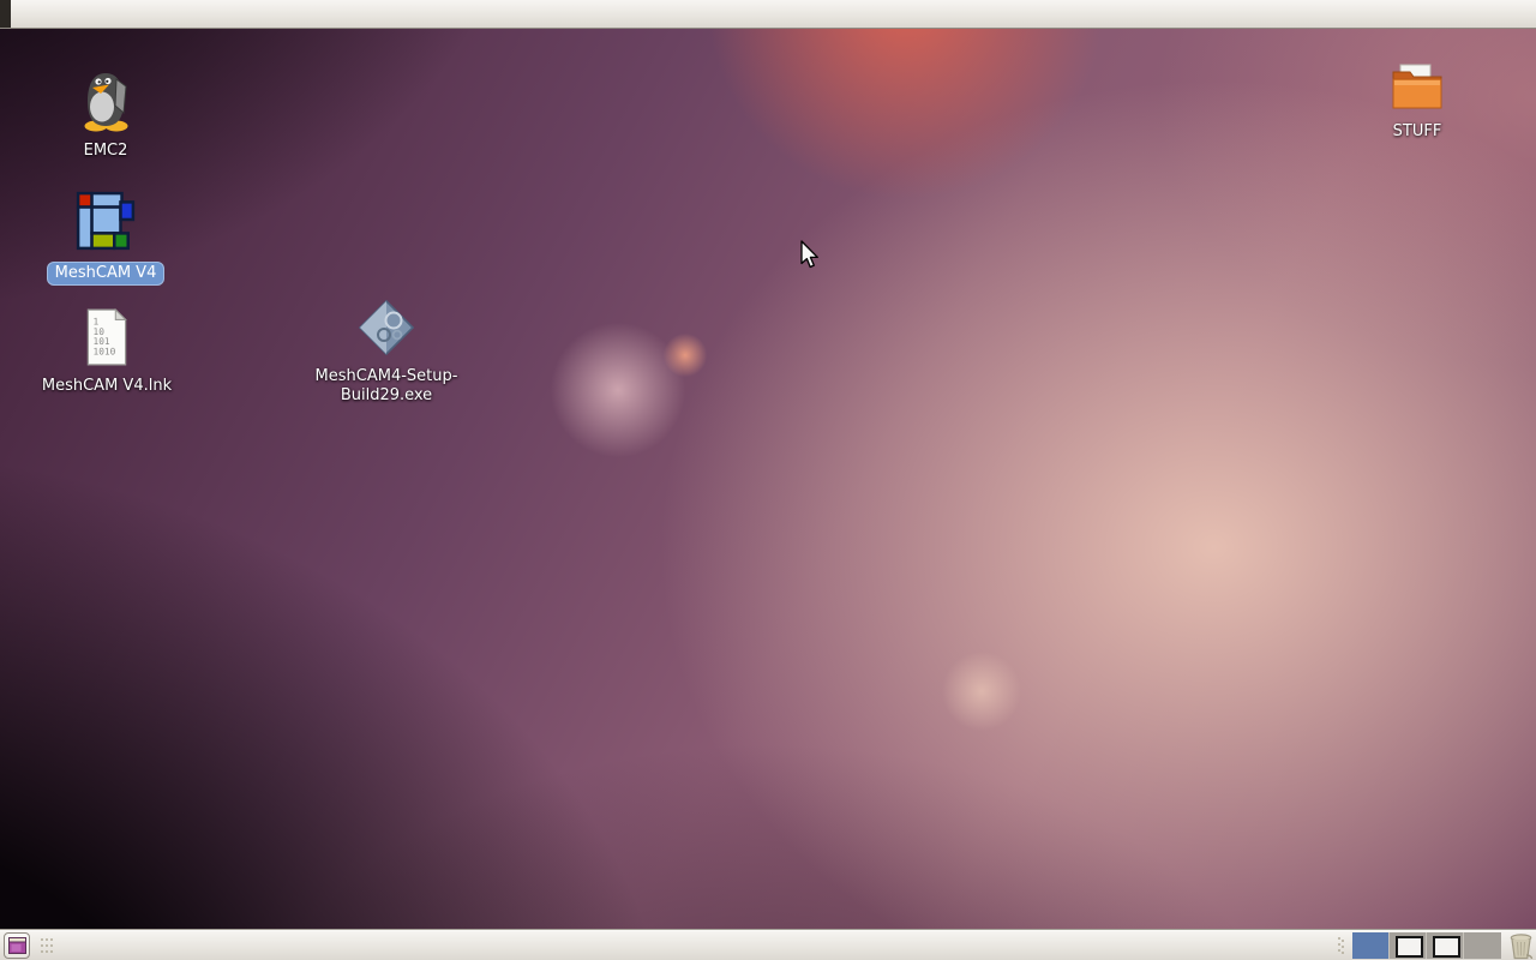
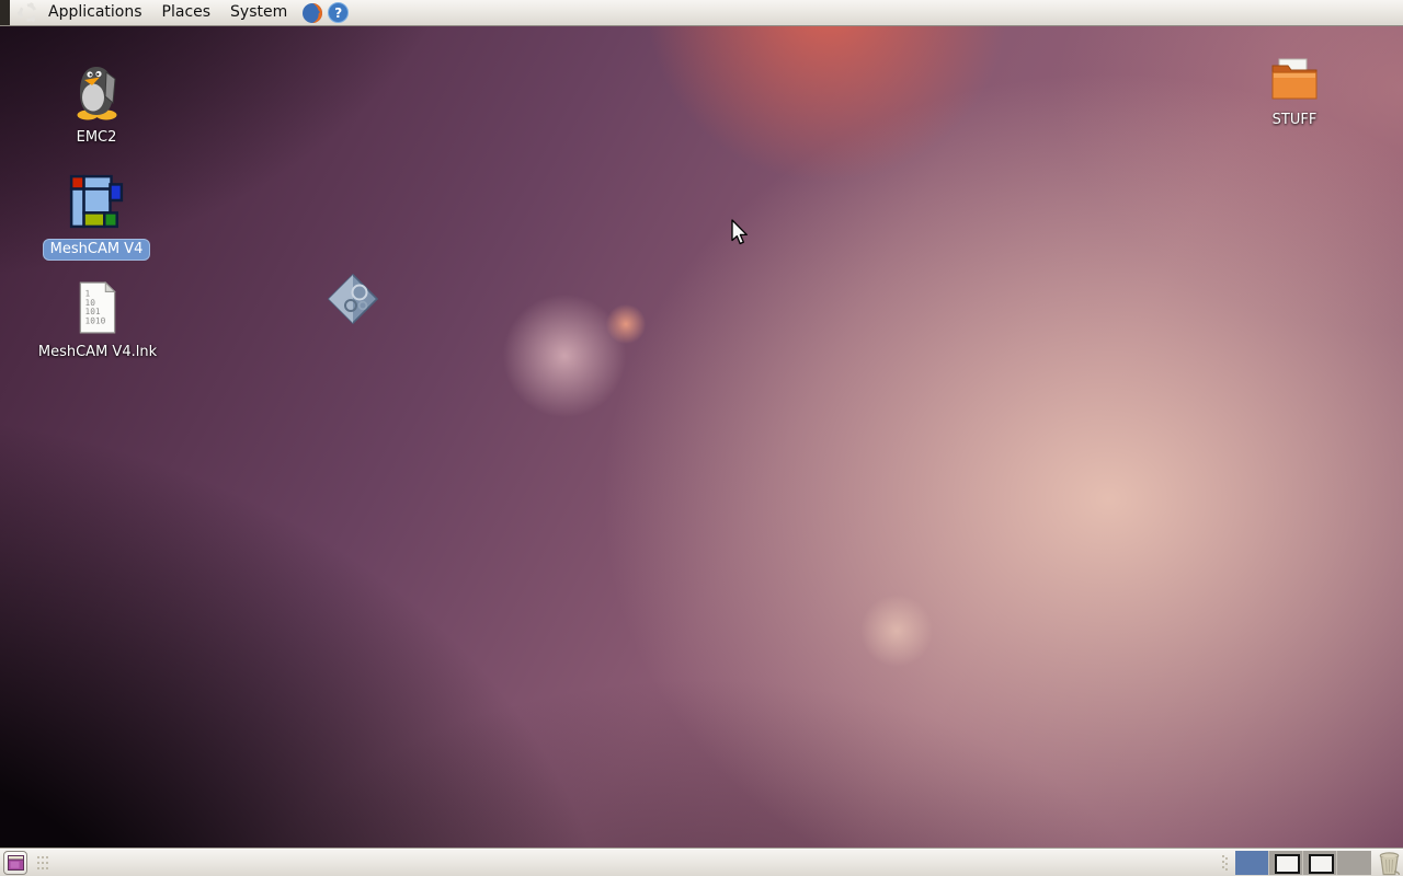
+ Applications
+ Places
+ System
+ ?
  EMC2
  MeshCAM V4
  1
  10
  101
  1010
  MeshCAM V4.lnk
- MeshCAM4-Setup-Build29.exe
  STUFF
